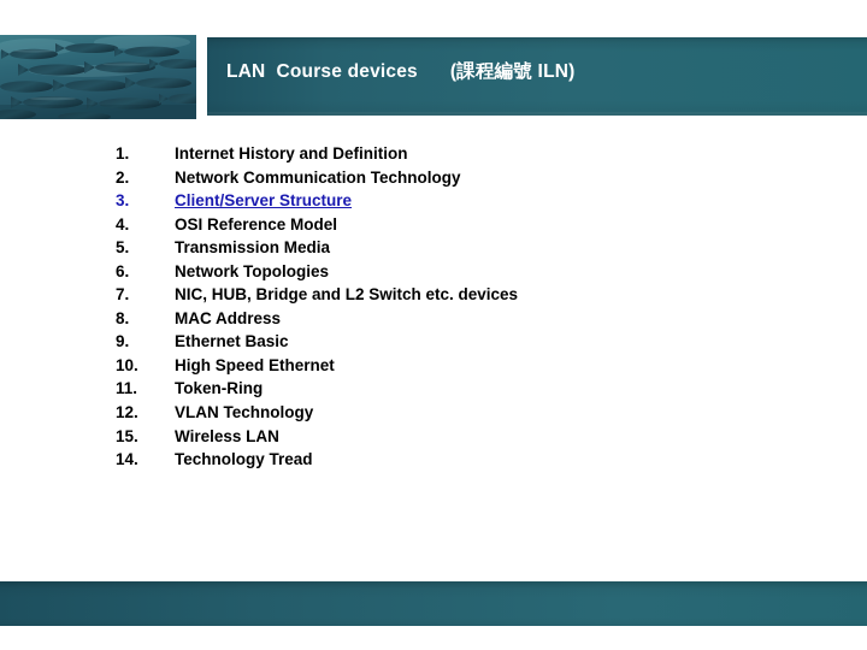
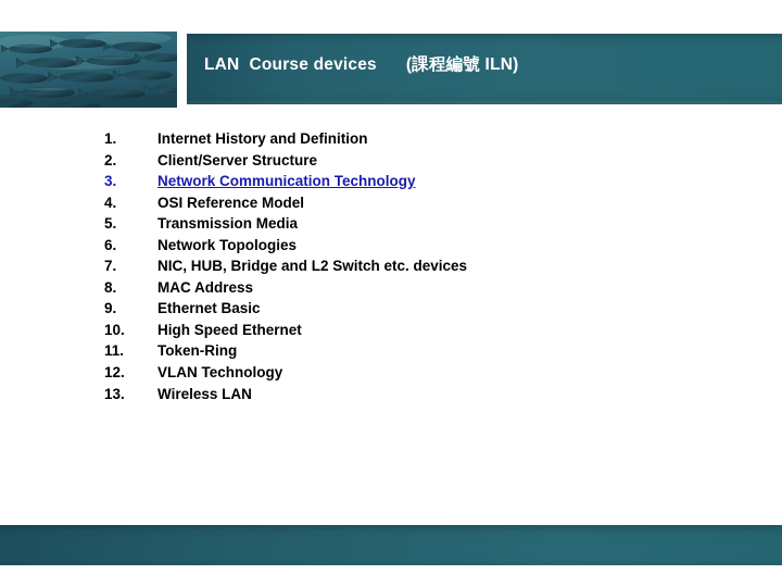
  LAN Course devices (課程編號 ILN)
  1.
  Internet History and Definition
  2.
- Network Communication Technology
+ Client/Server Structure
  3.
- Client/Server Structure
+ Network Communication Technology
  4.
  OSI Reference Model
  5.
  Transmission Media
  6.
  Network Topologies
  7.
  NIC, HUB, Bridge and L2 Switch etc. devices
  8.
  MAC Address
  9.
  Ethernet Basic
  10.
  High Speed Ethernet
  11.
  Token-Ring
  12.
  VLAN Technology
- 15.
+ 13.
  Wireless LAN
- 14.
- Technology Tread
